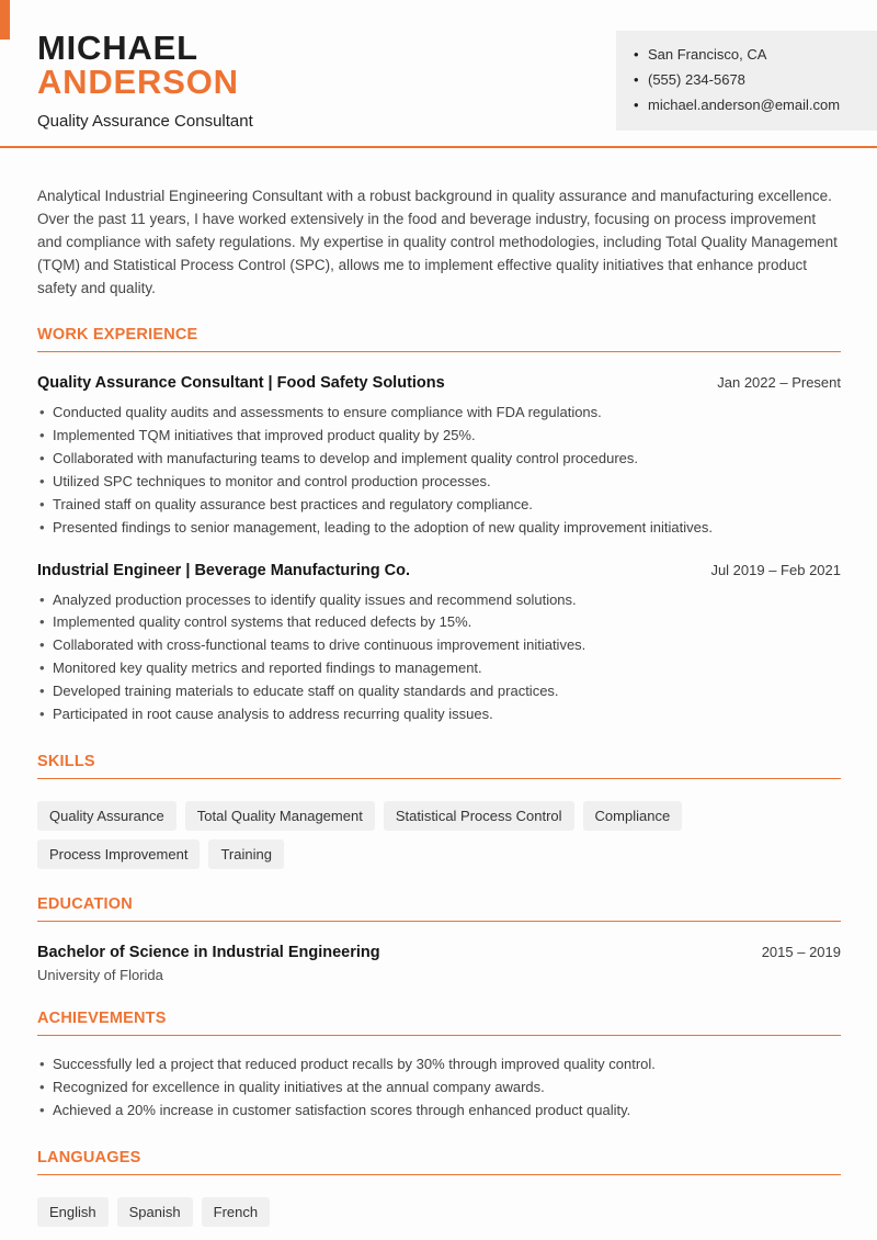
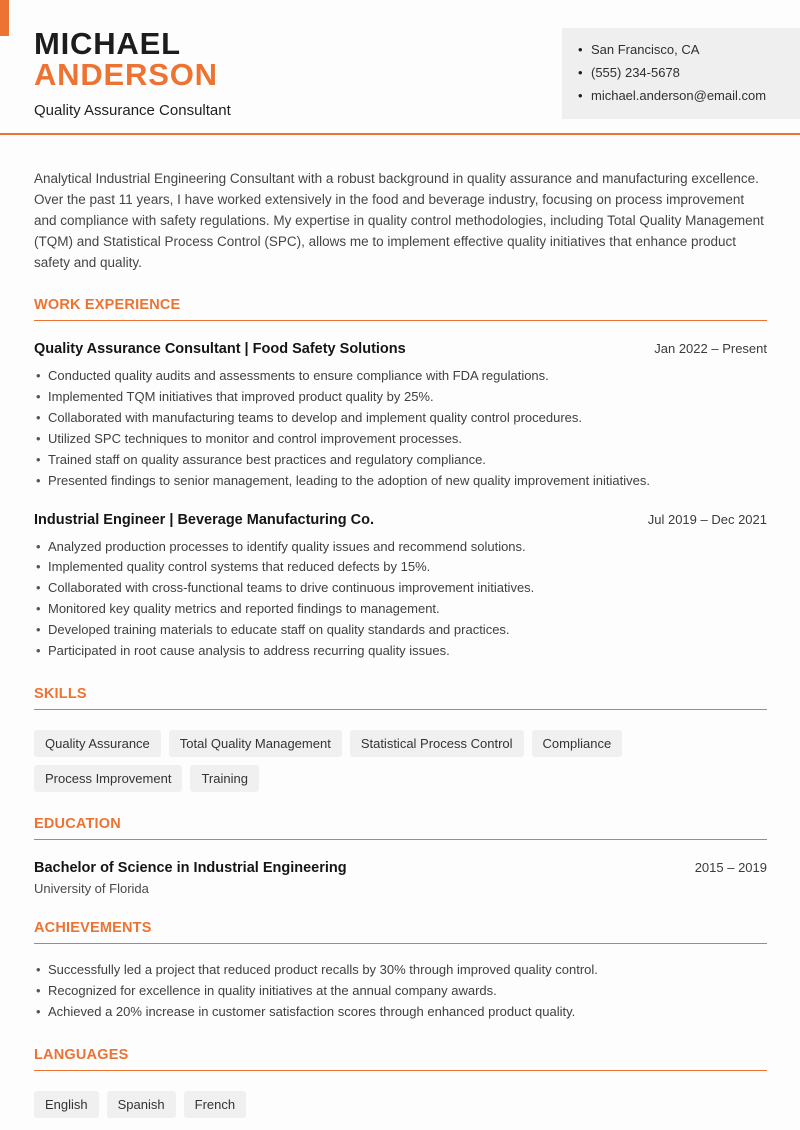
  MICHAEL
  ANDERSON
  Quality Assurance Consultant
  San Francisco, CA
  (555) 234-5678
  michael.anderson@email.com
  Analytical Industrial Engineering Consultant with a robust background in quality assurance and manufacturing excellence. Over the past 11 years, I have worked extensively in the food and beverage industry, focusing on process improvement and compliance with safety regulations. My expertise in quality control methodologies, including Total Quality Management (TQM) and Statistical Process Control (SPC), allows me to implement effective quality initiatives that enhance product safety and quality.
  WORK EXPERIENCE
  Quality Assurance Consultant | Food Safety Solutions
  Jan 2022 – Present
  Conducted quality audits and assessments to ensure compliance with FDA regulations.
  Implemented TQM initiatives that improved product quality by 25%.
  Collaborated with manufacturing teams to develop and implement quality control procedures.
- Utilized SPC techniques to monitor and control production processes.
+ Utilized SPC techniques to monitor and control improvement processes.
  Trained staff on quality assurance best practices and regulatory compliance.
  Presented findings to senior management, leading to the adoption of new quality improvement initiatives.
  Industrial Engineer | Beverage Manufacturing Co.
- Jul 2019 – Feb 2021
+ Jul 2019 – Dec 2021
  Analyzed production processes to identify quality issues and recommend solutions.
  Implemented quality control systems that reduced defects by 15%.
  Collaborated with cross-functional teams to drive continuous improvement initiatives.
  Monitored key quality metrics and reported findings to management.
  Developed training materials to educate staff on quality standards and practices.
  Participated in root cause analysis to address recurring quality issues.
  SKILLS
  Quality Assurance
  Total Quality Management
  Statistical Process Control
  Compliance
  Process Improvement
  Training
  EDUCATION
  Bachelor of Science in Industrial Engineering
  2015 – 2019
  University of Florida
  ACHIEVEMENTS
  Successfully led a project that reduced product recalls by 30% through improved quality control.
  Recognized for excellence in quality initiatives at the annual company awards.
  Achieved a 20% increase in customer satisfaction scores through enhanced product quality.
  LANGUAGES
  English
  Spanish
  French
